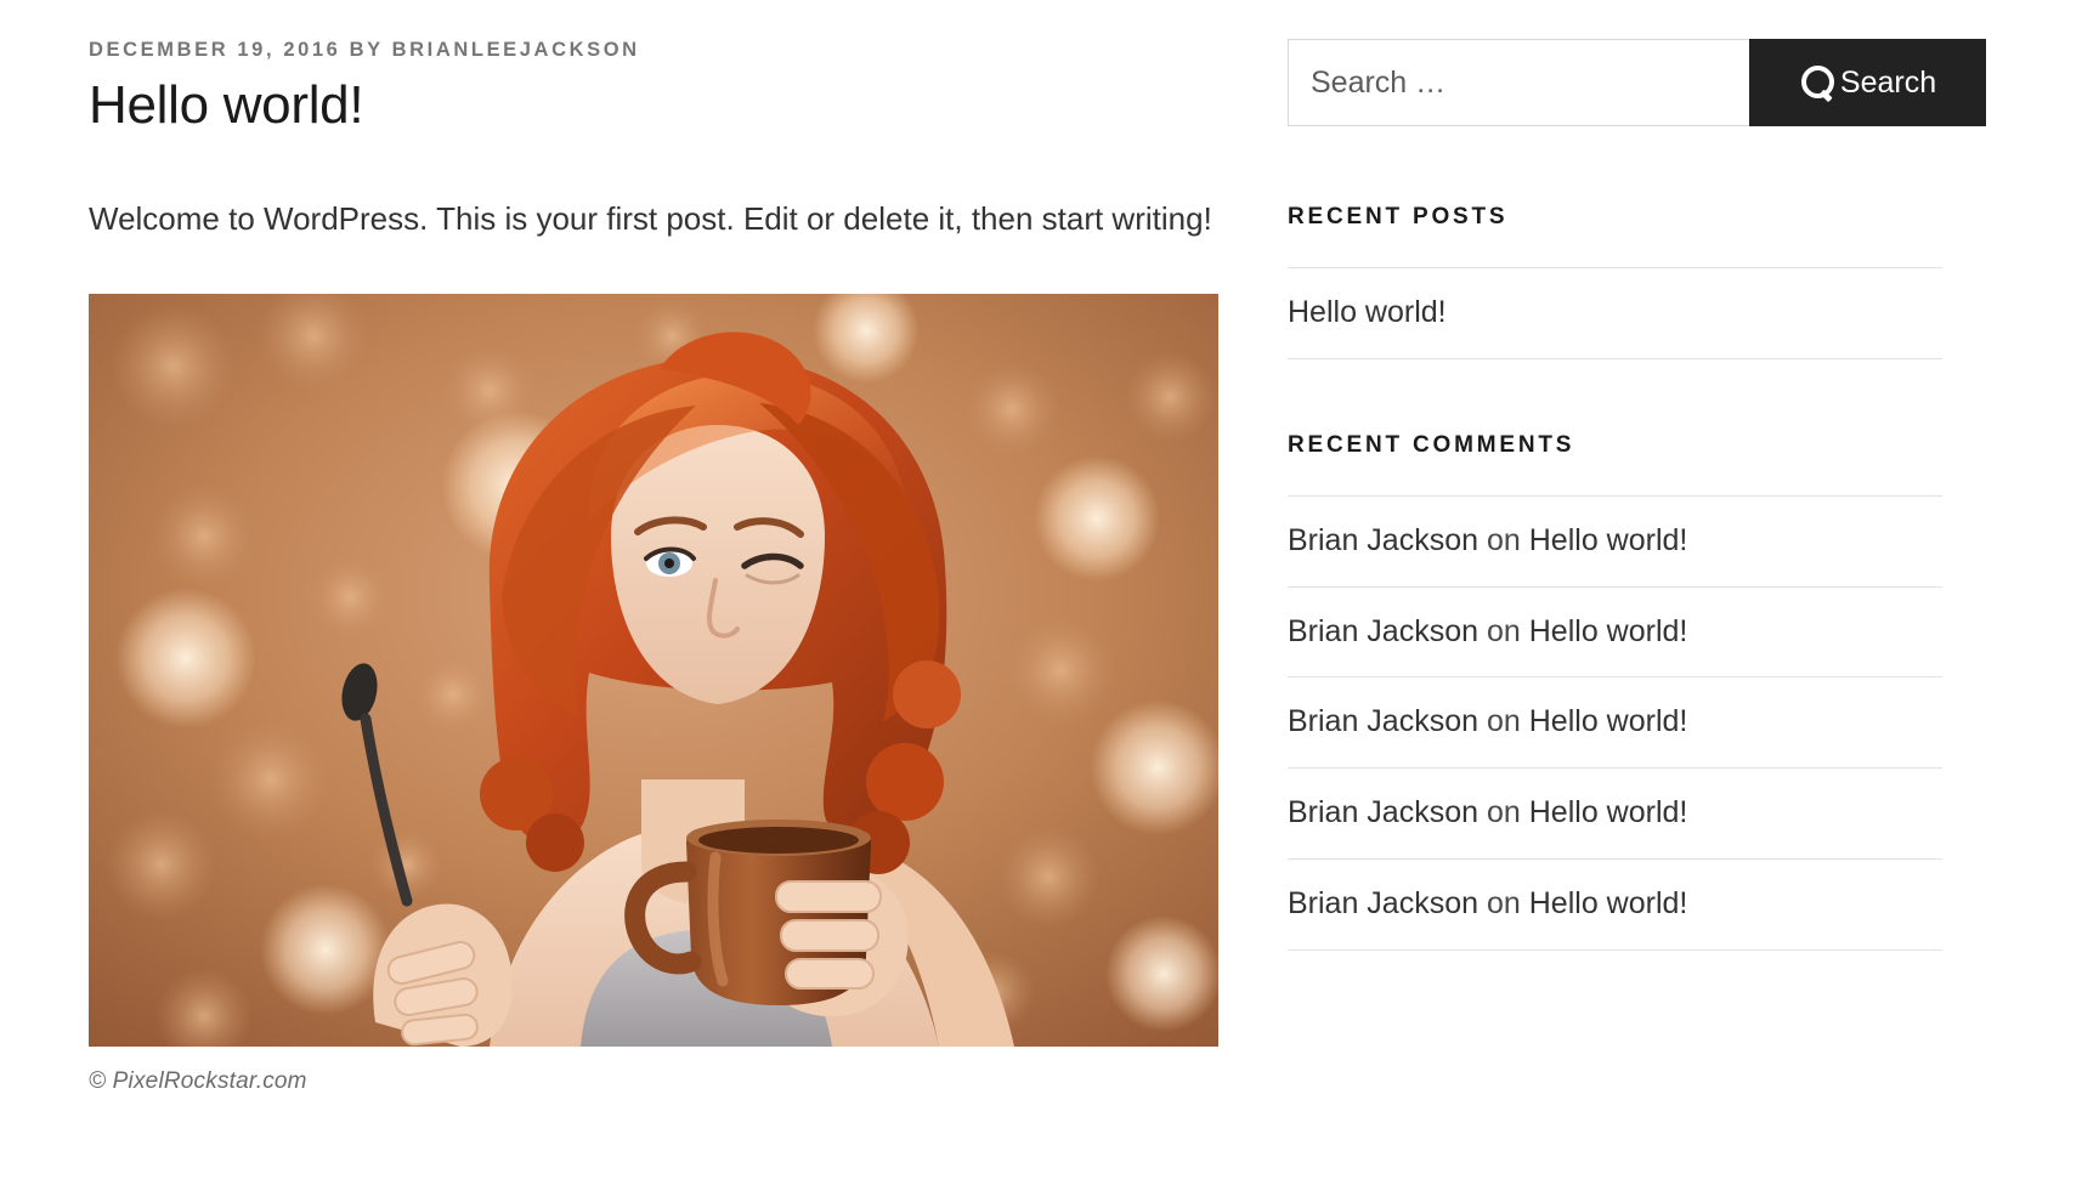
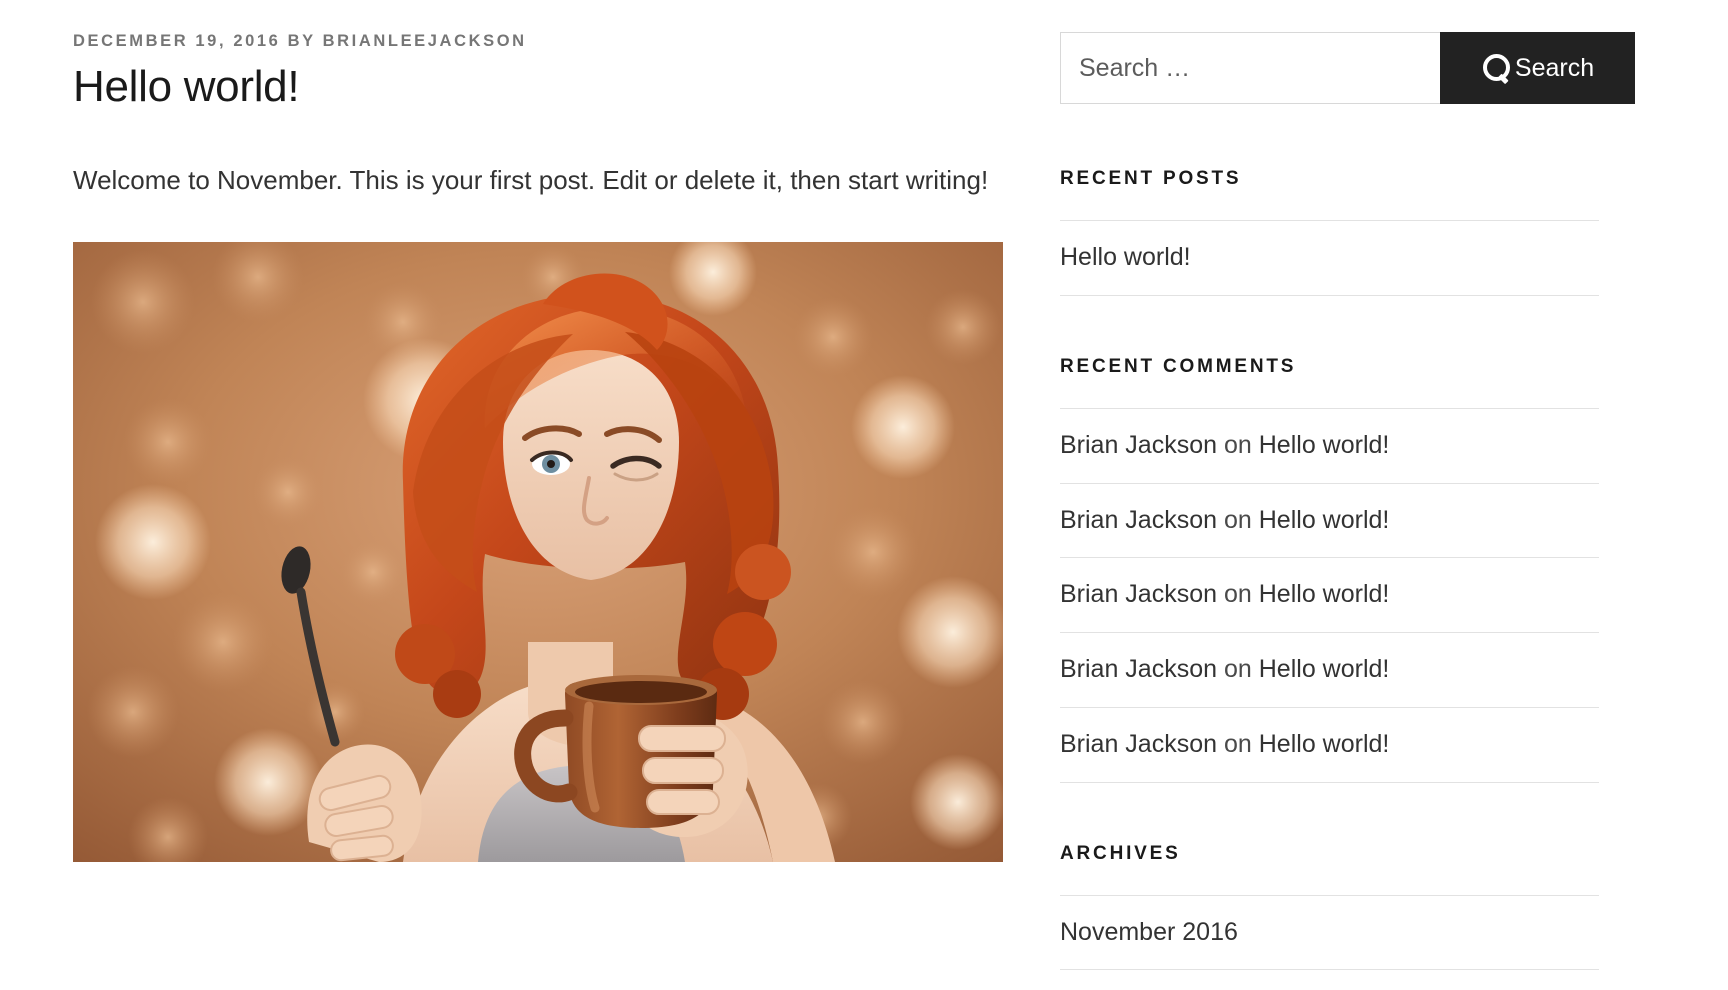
  DECEMBER 19, 2016 BY BRIANLEEJACKSON
  Hello world!
- Welcome to WordPress. This is your first post. Edit or delete it, then start writing!
+ Welcome to November. This is your first post. Edit or delete it, then start writing!
- © PixelRockstar.com
  Search …
  Search
  RECENT POSTS
  Hello world!
  RECENT COMMENTS
  Brian Jackson on Hello world!
  Brian Jackson on Hello world!
  Brian Jackson on Hello world!
  Brian Jackson on Hello world!
  Brian Jackson on Hello world!
+ ARCHIVES
+ November 2016
